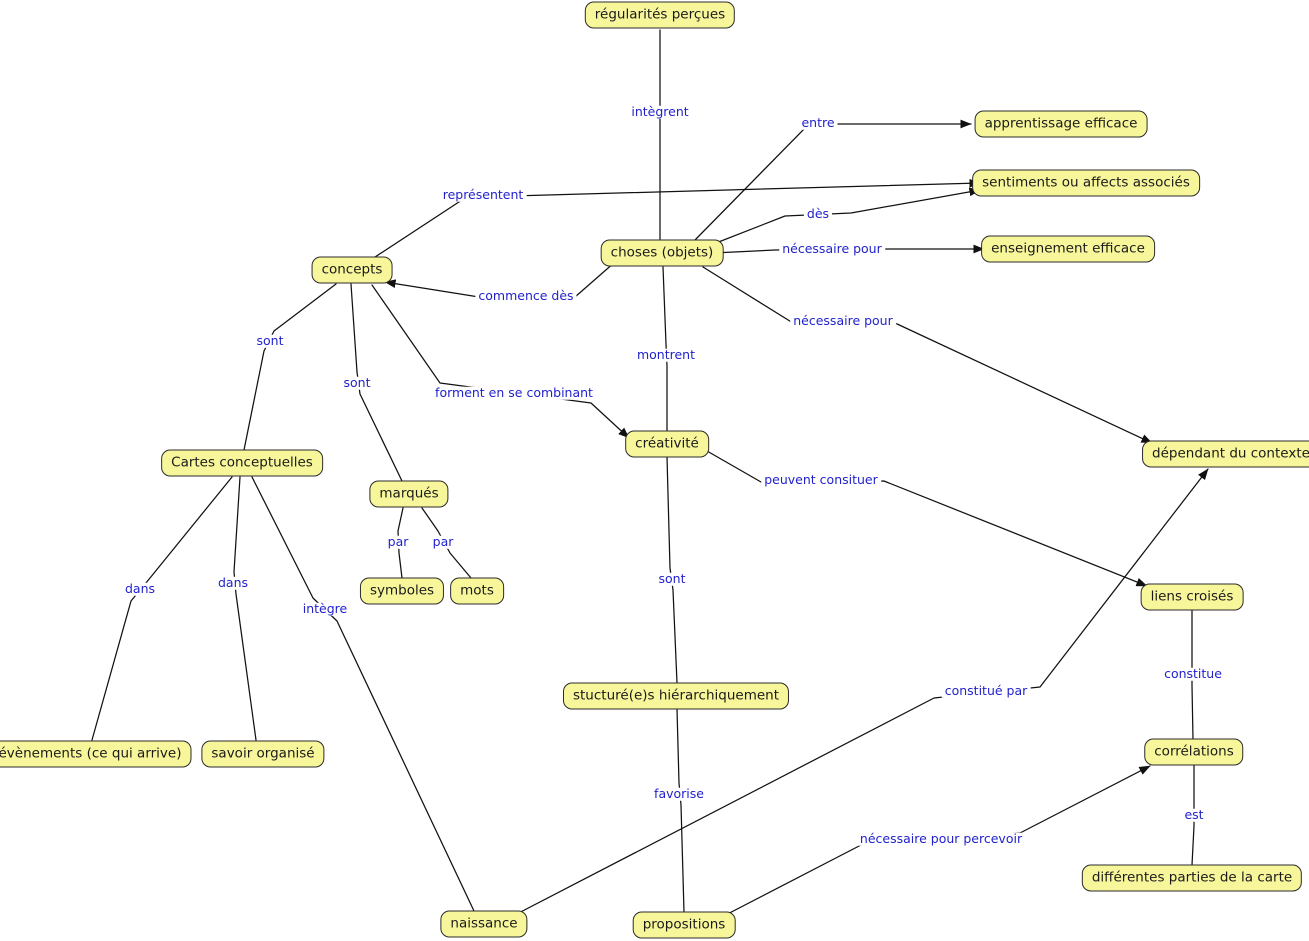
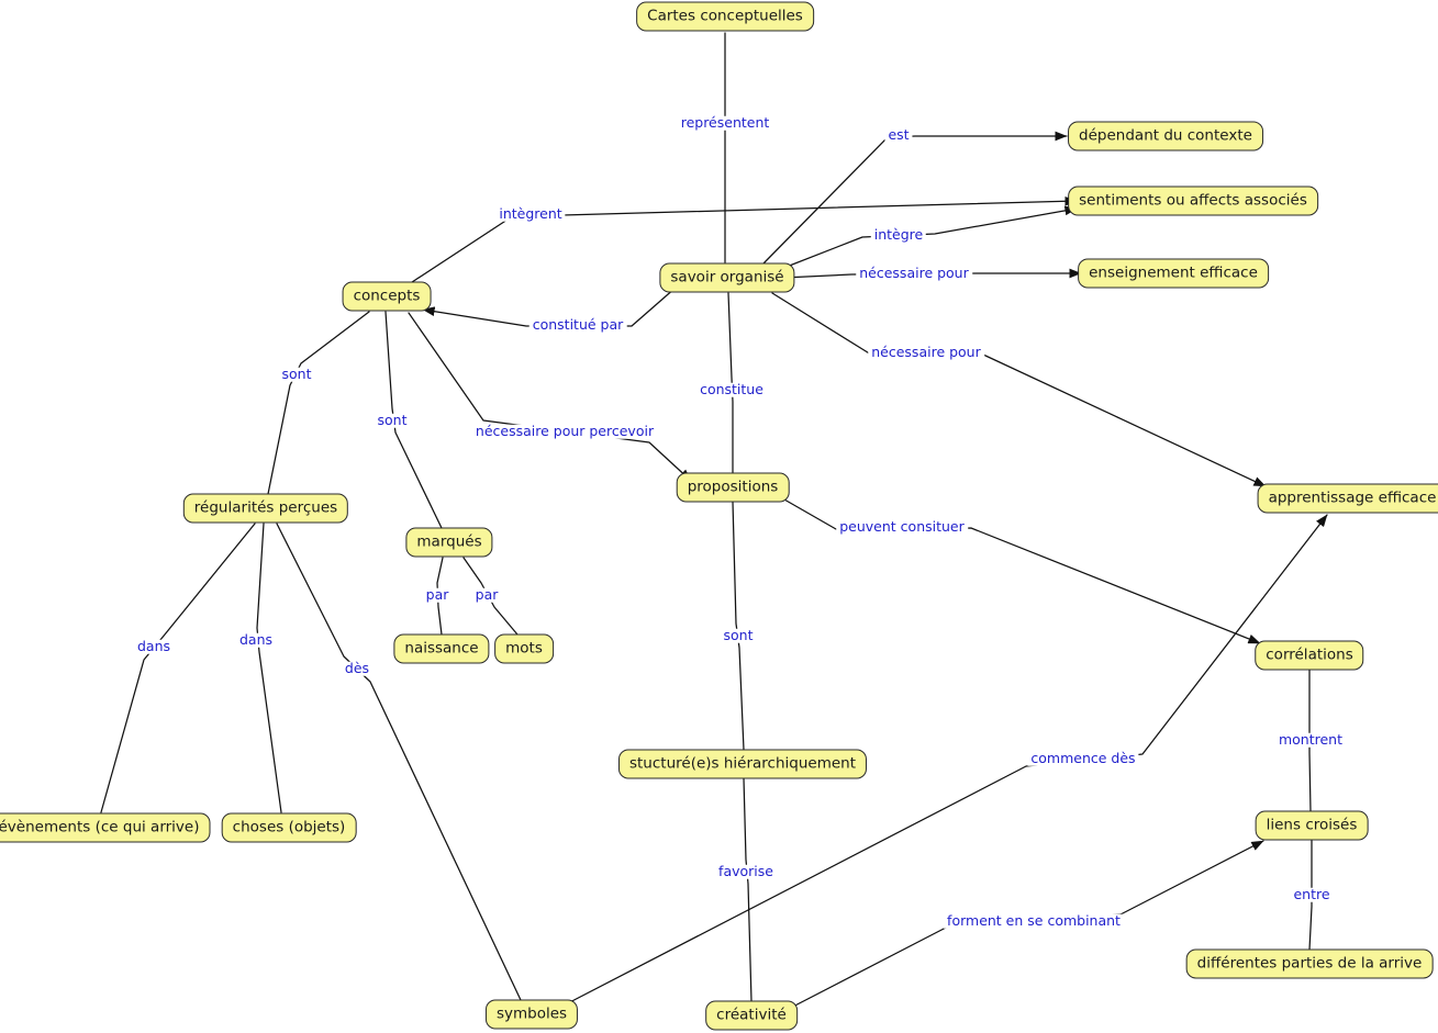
- régularités perçues
+ Cartes conceptuelles
- apprentissage efficace
+ dépendant du contexte
  sentiments ou affects associés
- choses (objets)
+ savoir organisé
  enseignement efficace
  concepts
- créativité
+ propositions
- dépendant du contexte
+ apprentissage efficace
- Cartes conceptuelles
+ régularités perçues
  marqués
- symboles
+ naissance
  mots
- liens croisés
+ corrélations
  stucturé(e)s hiérarchiquement
- corrélations
+ liens croisés
  évènements (ce qui arrive)
- savoir organisé
+ choses (objets)
- différentes parties de la carte
+ différentes parties de la arrive
- naissance
+ symboles
- propositions
+ créativité
- intègrent
+ représentent
- entre
+ est
- représentent
+ intègrent
- dès
+ intègre
  nécessaire pour
- commence dès
+ constitué par
  nécessaire pour
- montrent
+ constitue
  sont
  sont
- forment en se combinant
+ nécessaire pour percevoir
  peuvent consituer
  par
  par
  dans
  dans
- intègre
+ dès
  sont
- constitue
+ montrent
- constitué par
+ commence dès
  favorise
- est
+ entre
- nécessaire pour percevoir
+ forment en se combinant
